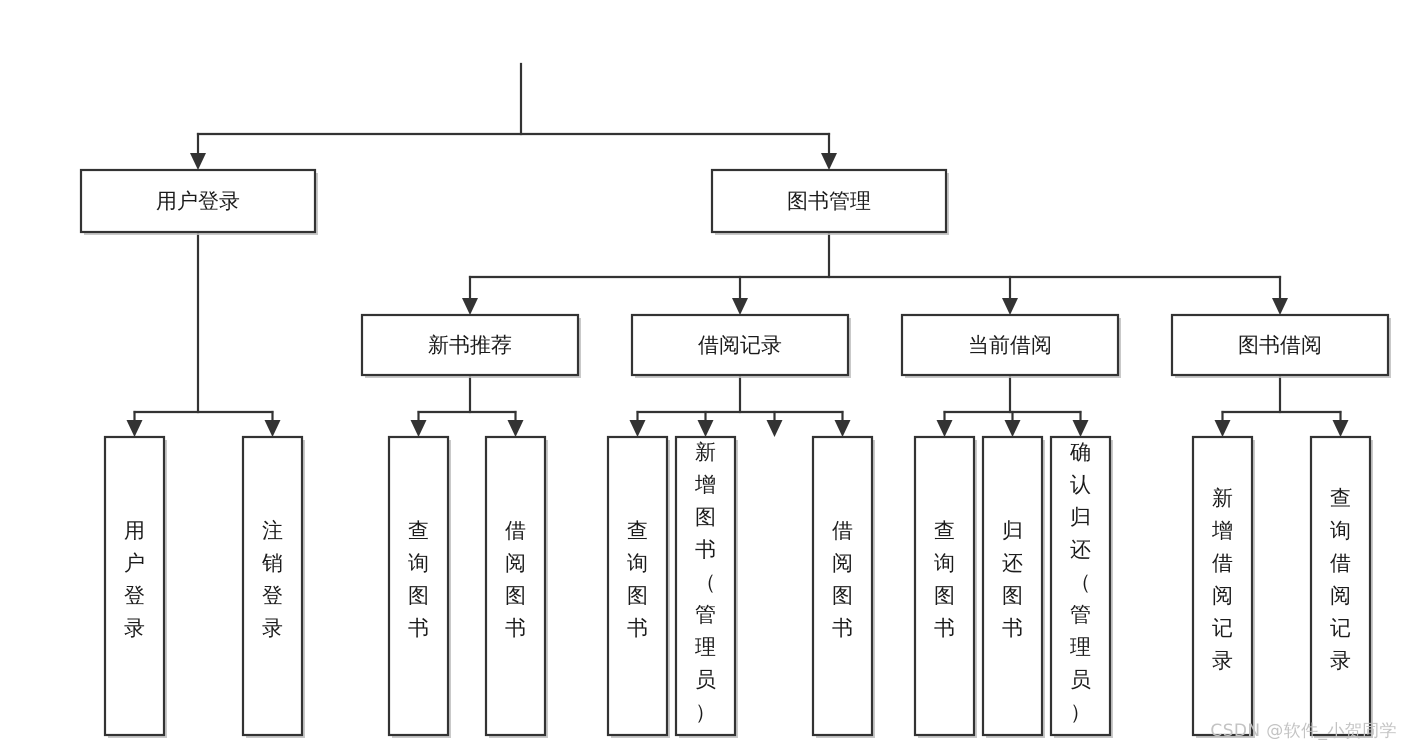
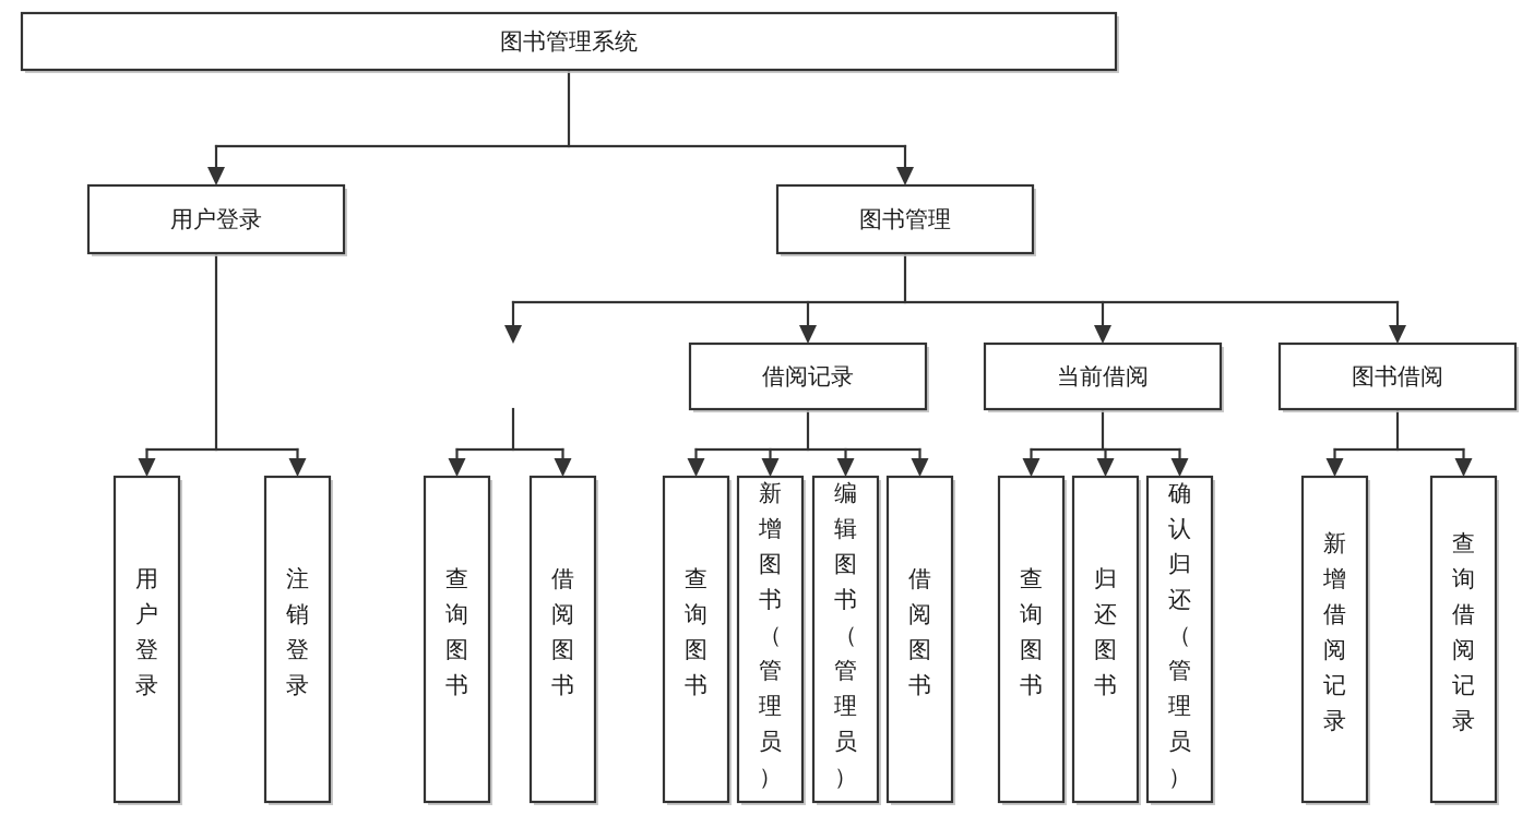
+ 图书管理系统
  用户登录
  图书管理
- 新书推荐
  借阅记录
  当前借阅
  图书借阅
  用户登录
  注销登录
  查询图书
  借阅图书
  查询图书
  新增图书（管理员）
+ 编辑图书（管理员）
  借阅图书
  查询图书
  归还图书
  确认归还（管理员）
  新增借阅记录
  查询借阅记录
- CSDN @软件_小贺同学
